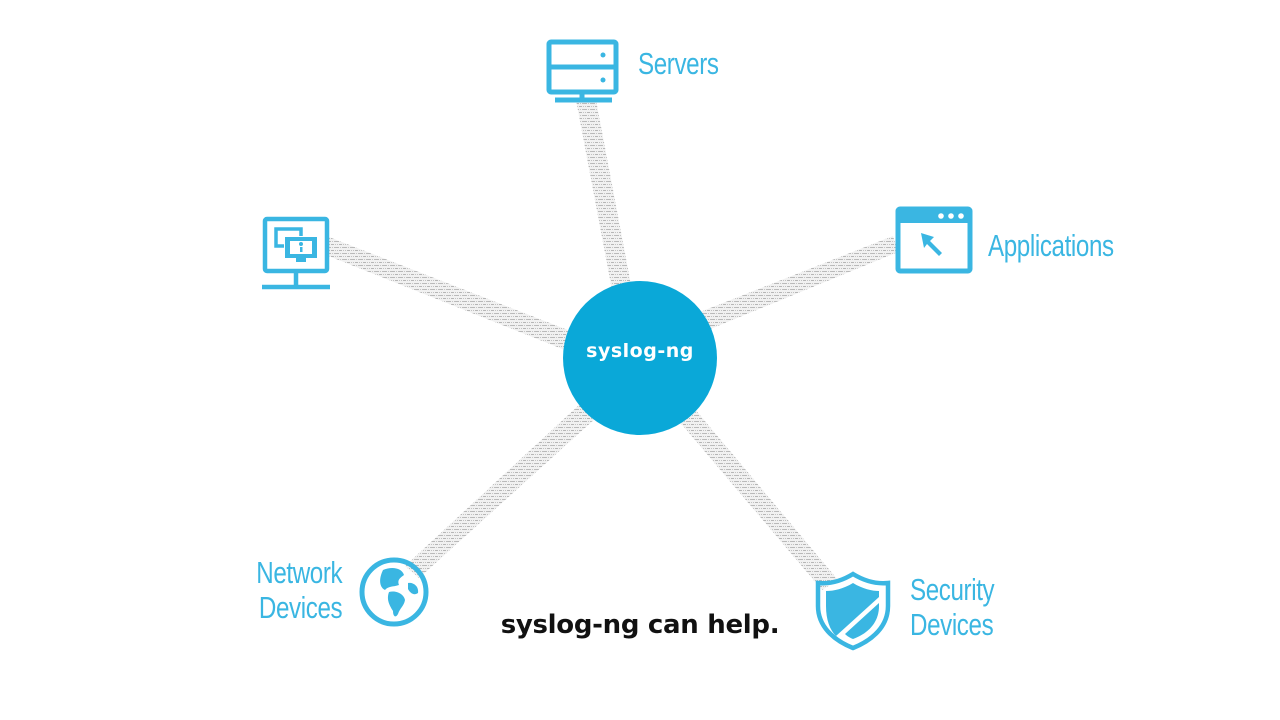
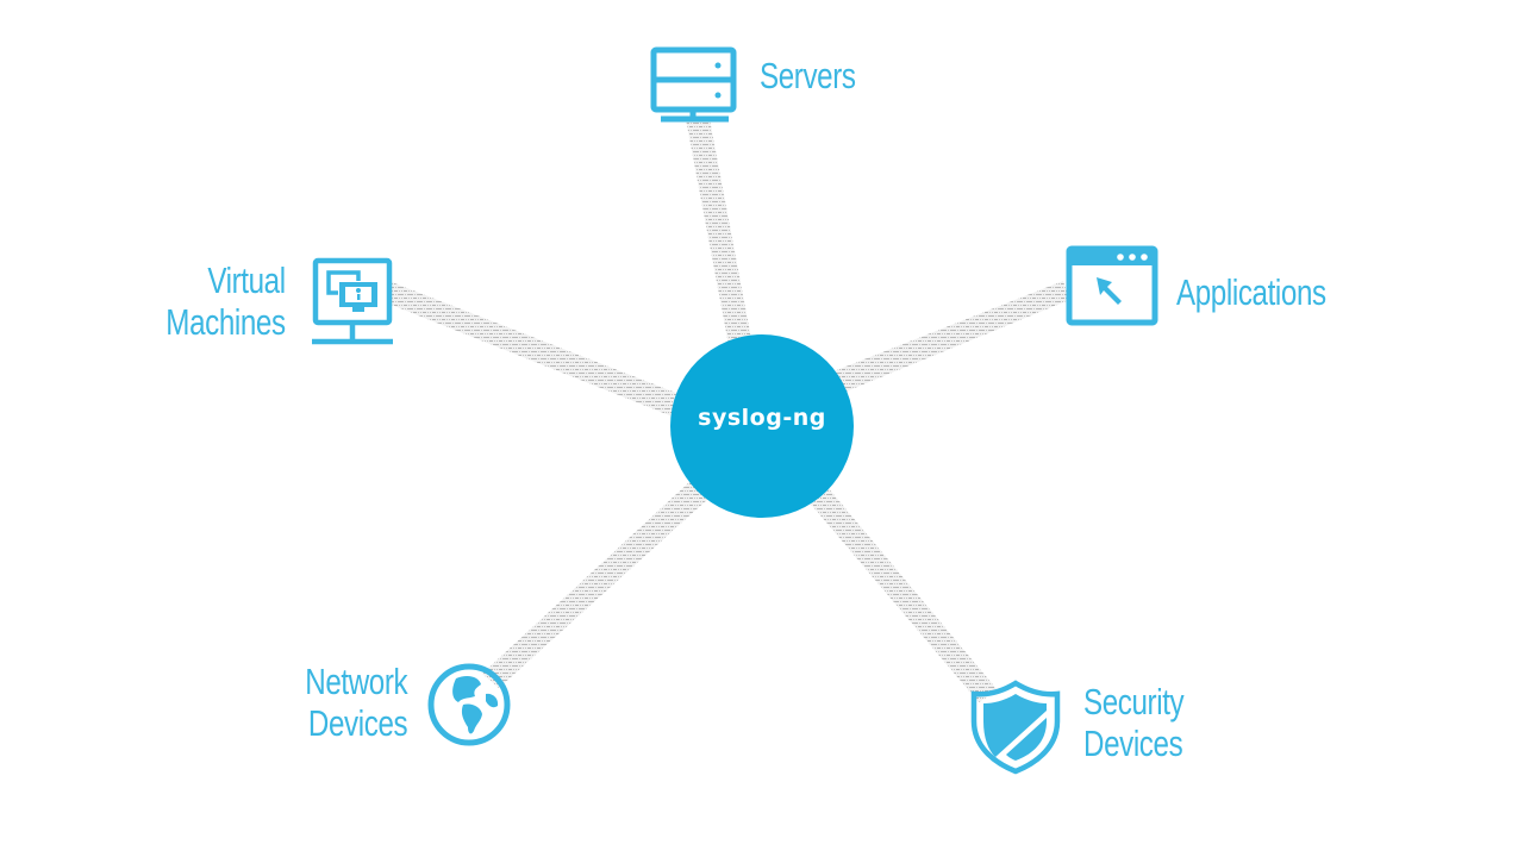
  Servers
  Applications
+ Virtual
+ Machines
  Network
  Devices
  Security
  Devices
  syslog-ng
- syslog-ng can help.
